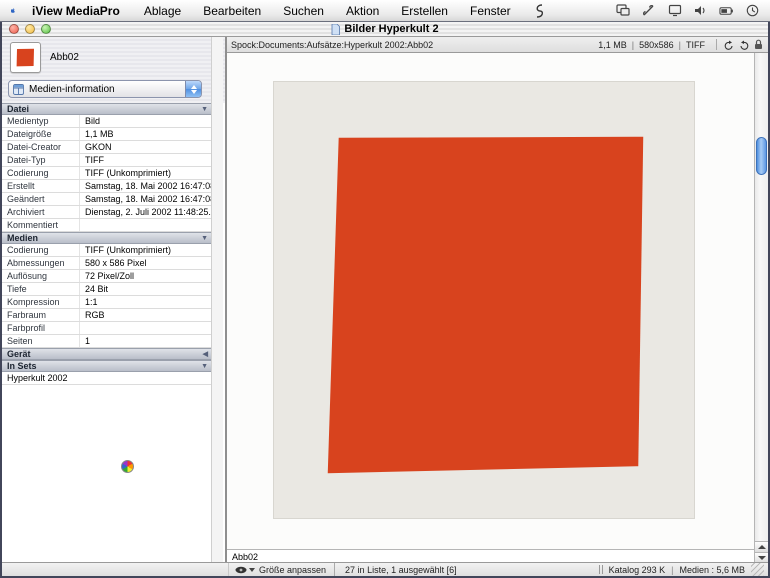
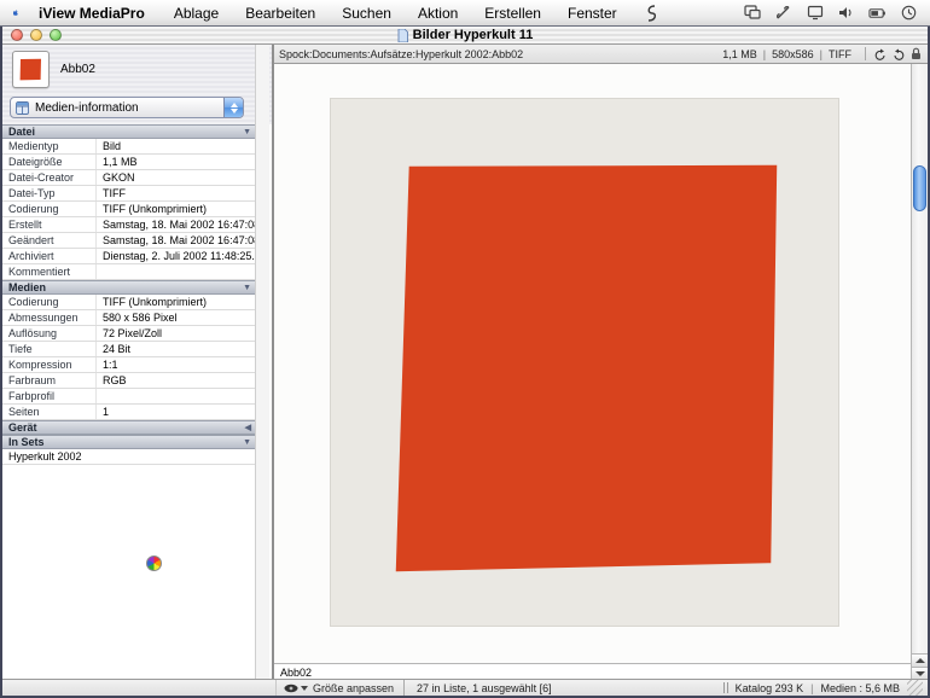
  iView MediaPro
  Ablage
  Bearbeiten
  Suchen
  Aktion
  Erstellen
  Fenster
- Bilder Hyperkult 2
+ Bilder Hyperkult 11
  Abb02
  Medien-information
  Datei
  Medientyp
  Bild
  Dateigröße
  1,1 MB
  Datei-Creator
  GKON
  Datei-Typ
  TIFF
  Codierung
  TIFF (Unkomprimiert)
  Erstellt
  Samstag, 18. Mai 2002 16:47:0
  Geändert
  Samstag, 18. Mai 2002 16:47:0
  Archiviert
  Dienstag, 2. Juli 2002 11:48:25.
  Kommentiert
  Medien
  Codierung
  TIFF (Unkomprimiert)
  Abmessungen
  580 x 586 Pixel
  Auflösung
  72 Pixel/Zoll
  Tiefe
  24 Bit
  Kompression
  1:1
  Farbraum
  RGB
  Farbprofil
  Seiten
  1
  Gerät
  In Sets
  Hyperkult 2002
  Spock:Documents:Aufsätze:Hyperkult 2002:Abb02
  1,1 MB
  |
  580x586
  |
  TIFF
  Abb02
  Größe anpassen
  27 in Liste, 1 ausgewählt [6]
  Katalog 293 K
  |
  Medien : 5,6 MB
